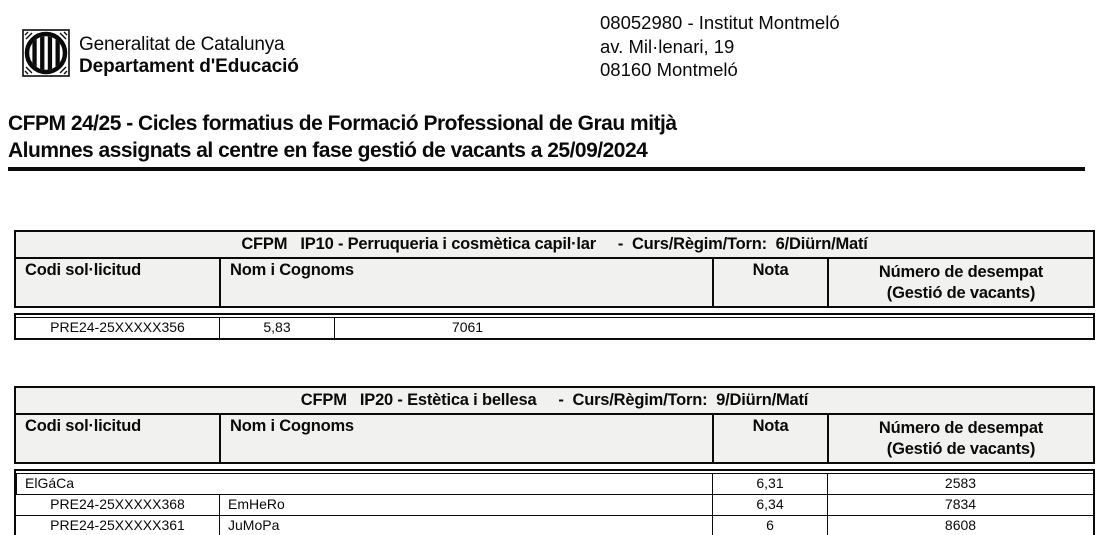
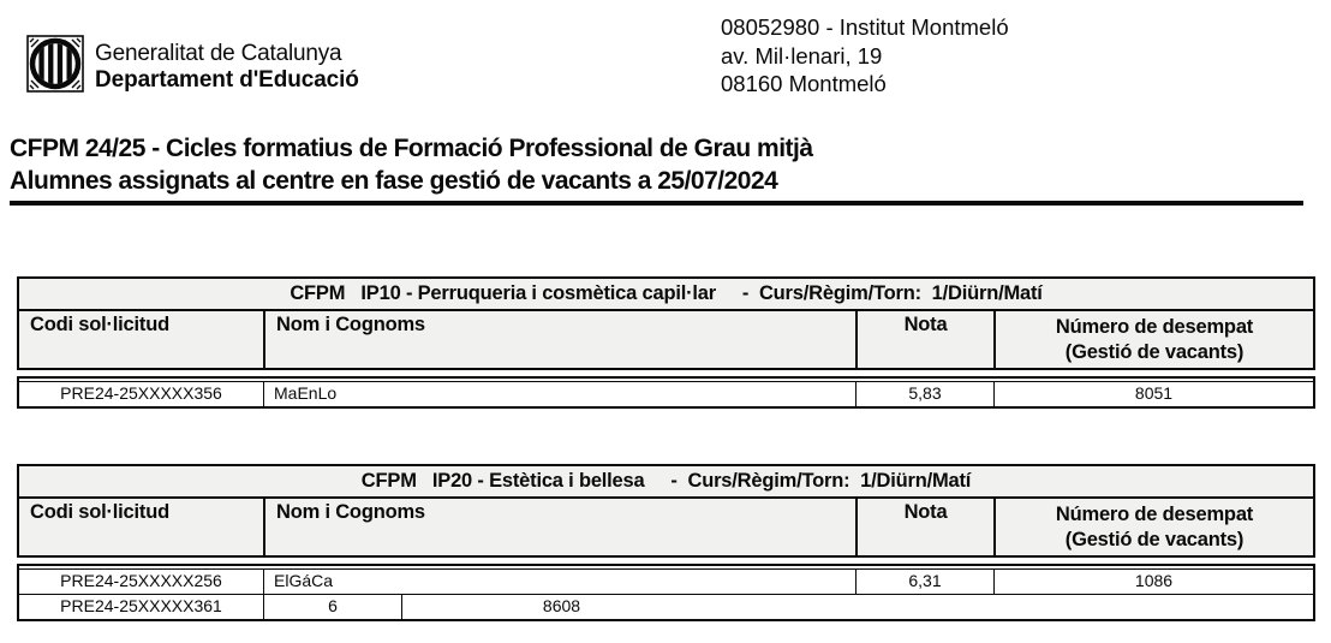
  Generalitat de Catalunya
  Departament d'Educació
  08052980 - Institut Montmeló
  av. Mil·lenari, 19
  08160 Montmeló
  CFPM 24/25 - Cicles formatius de Formació Professional de Grau mitjà
- Alumnes assignats al centre en fase gestió de vacants a 25/09/2024
+ Alumnes assignats al centre en fase gestió de vacants a 25/07/2024
- CFPM IP10 - Perruqueria i cosmètica capil·lar - Curs/Règim/Torn: 6/Diürn/Matí
+ CFPM IP10 - Perruqueria i cosmètica capil·lar - Curs/Règim/Torn: 1/Diürn/Matí
  Codi sol·licitud
  Nom i Cognoms
  Nota
  Número de desempat
  (Gestió de vacants)
  PRE24-25XXXXX356
+ MaEnLo
  5,83
- 7061
+ 8051
- CFPM IP20 - Estètica i bellesa - Curs/Règim/Torn: 9/Diürn/Matí
+ CFPM IP20 - Estètica i bellesa - Curs/Règim/Torn: 1/Diürn/Matí
  Codi sol·licitud
  Nom i Cognoms
  Nota
  Número de desempat
  (Gestió de vacants)
+ PRE24-25XXXXX256
  ElGáCa
  6,31
- 2583
+ 1086
- PRE24-25XXXXX368
- EmHeRo
- 6,34
- 7834
  PRE24-25XXXXX361
- JuMoPa
  6
  8608
